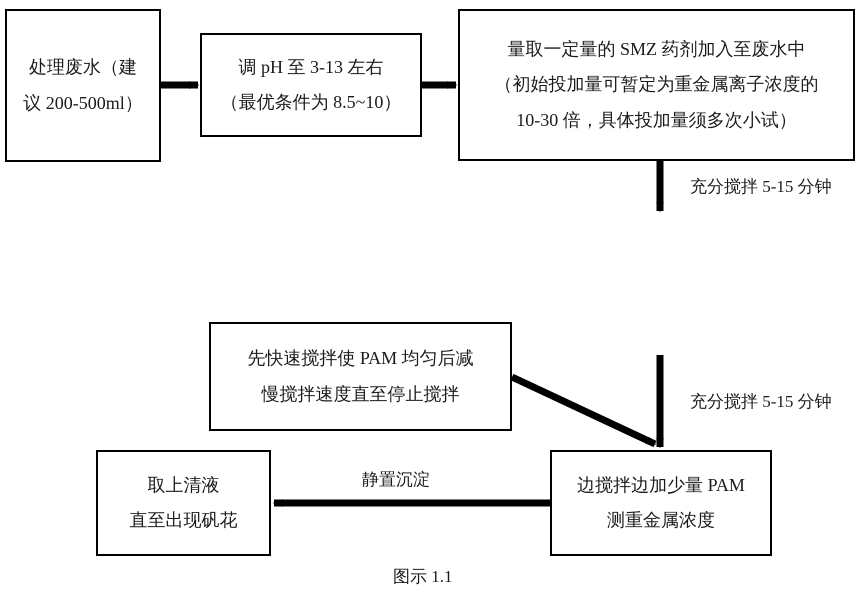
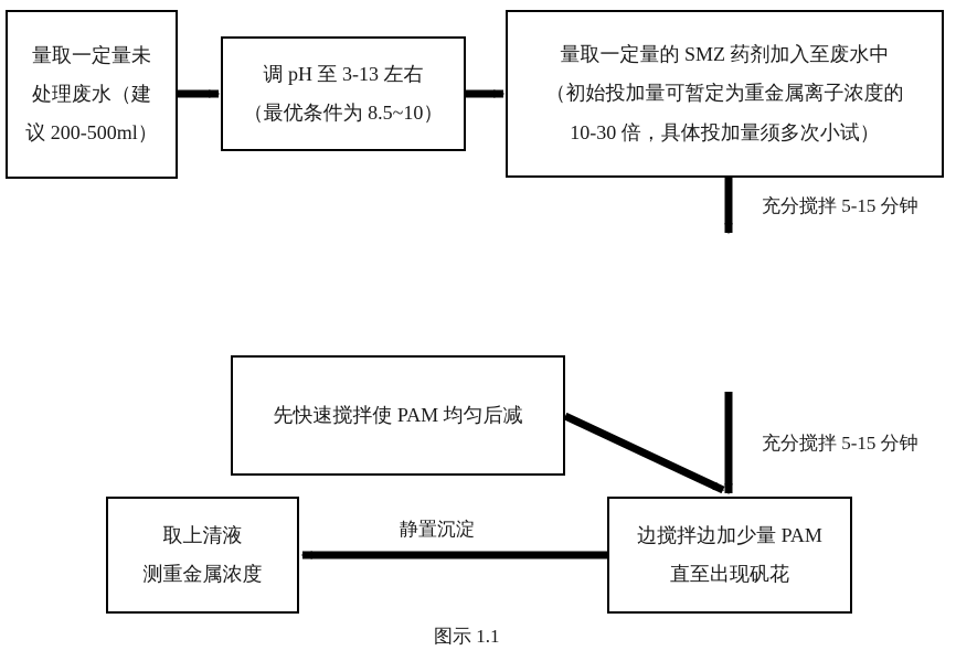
+ 量取一定量未
  处理废水（建
  议 200-500ml）
  调 pH 至 3-13 左右
  （最优条件为 8.5~10）
  量取一定量的 SMZ 药剂加入至废水中
  （初始投加量可暂定为重金属离子浓度的
  10-30 倍，具体投加量须多次小试）
  先快速搅拌使 PAM 均匀后减
- 慢搅拌速度直至停止搅拌
  边搅拌边加少量 PAM
- 测重金属浓度
+ 直至出现矾花
  取上清液
- 直至出现矾花
+ 测重金属浓度
  充分搅拌 5-15 分钟
  充分搅拌 5-15 分钟
  静置沉淀
  图示 1.1
